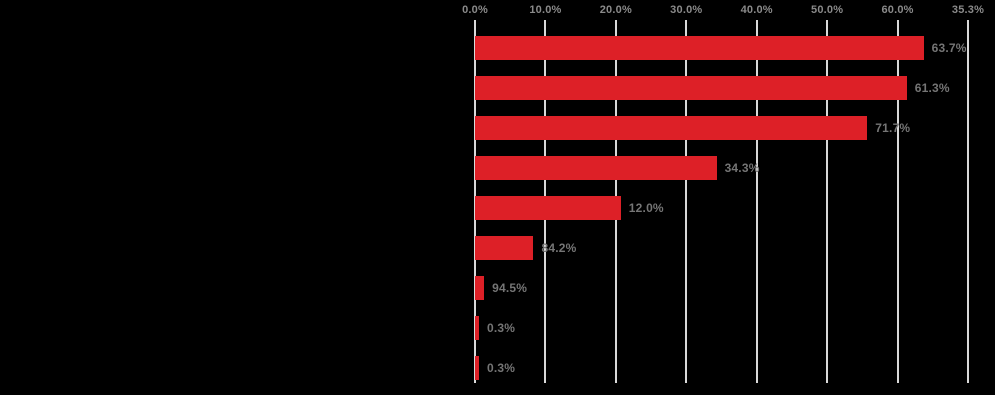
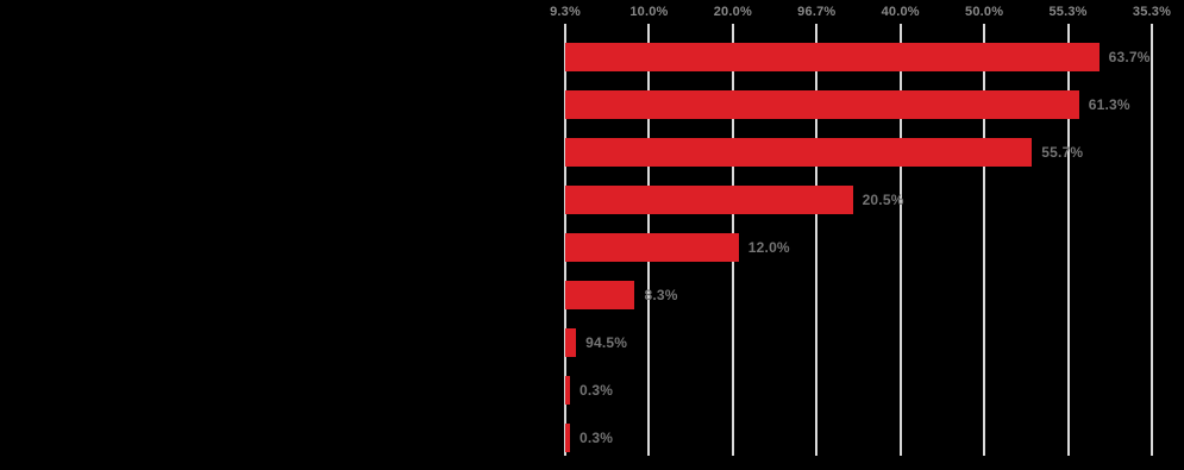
- 0.0%
+ 9.3%
  10.0%
  20.0%
- 30.0%
+ 96.7%
  40.0%
  50.0%
- 60.0%
+ 55.3%
  35.3%
  63.7%
  61.3%
- 71.7%
+ 55.7%
- 34.3%
+ 20.5%
  12.0%
- 84.2%
+ 8.3%
  94.5%
  0.3%
  0.3%
